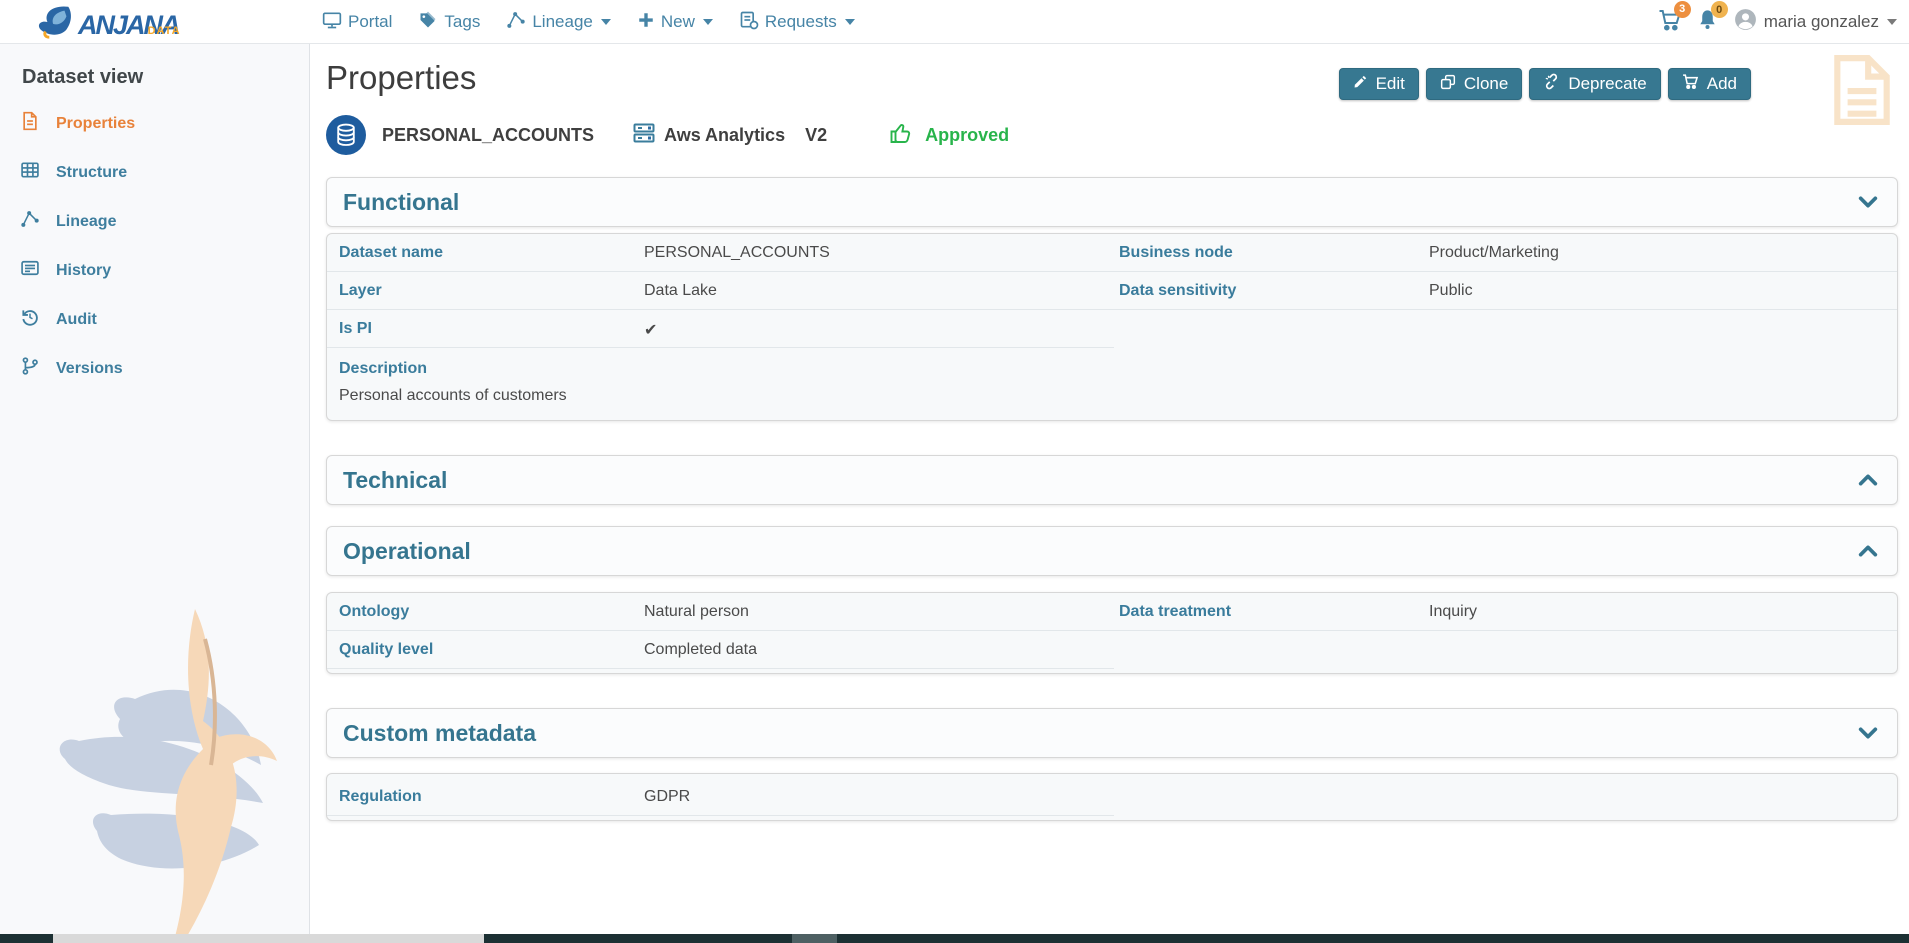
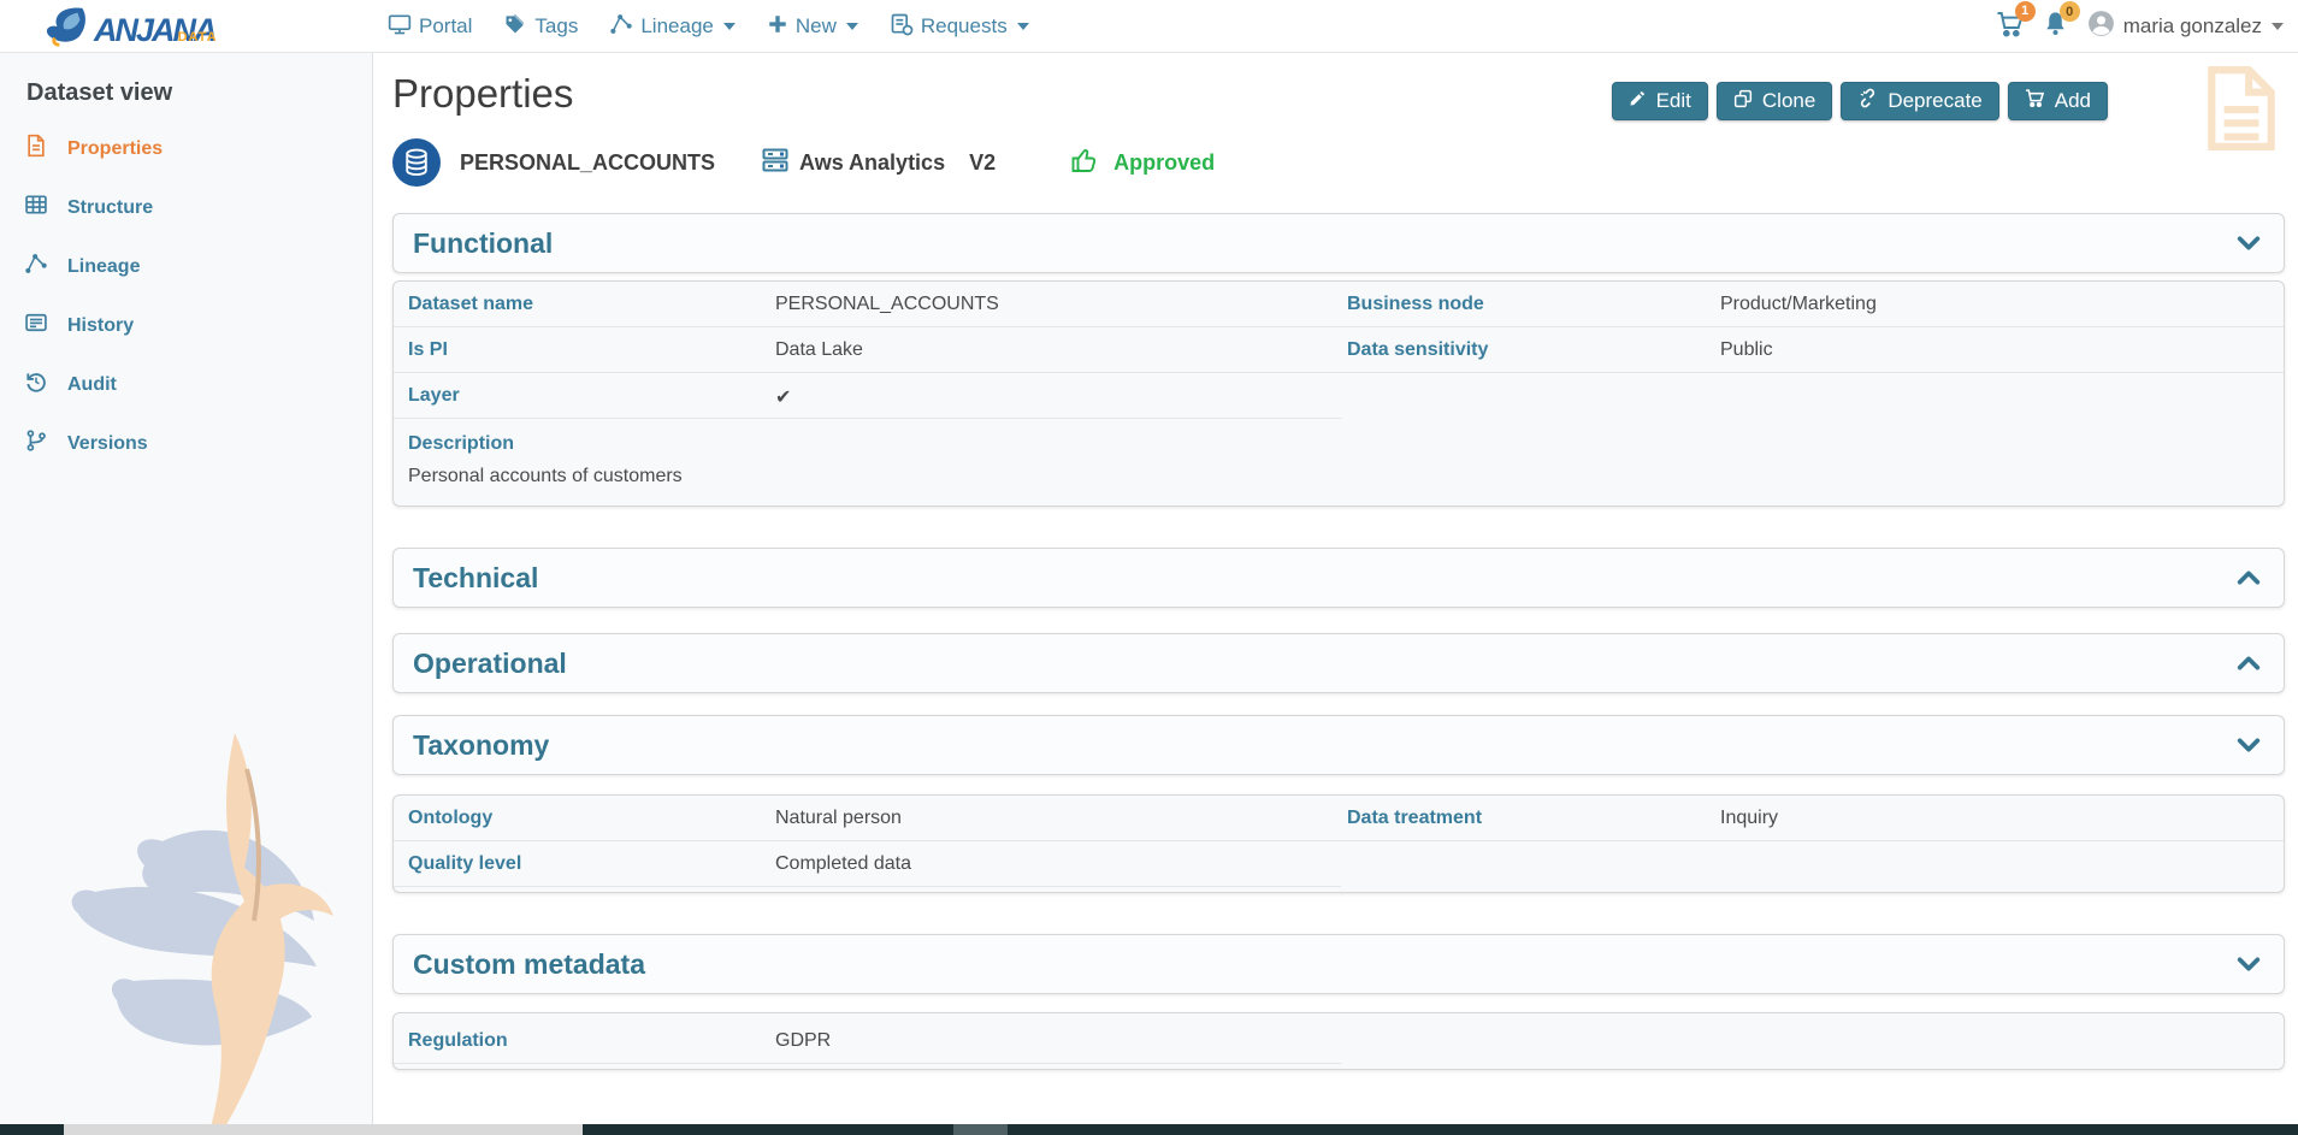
  ANJANA
  DATA
  Portal
  Tags
  Lineage
  New
  Requests
- 3
+ 1
  0
  maria gonzalez
  Dataset view
  Properties
  Structure
  Lineage
  History
  Audit
  Versions
  Properties
  Edit
  Clone
  Deprecate
  Add
  PERSONAL_ACCOUNTS
  Aws Analytics
  V2
  Approved
  Functional
  Dataset name
  PERSONAL_ACCOUNTS
  Business node
  Product/Marketing
- Layer
+ Is PI
  Data Lake
  Data sensitivity
  Public
- Is PI
+ Layer
  ✔
  Description
  Personal accounts of customers
  Technical
  Operational
+ Taxonomy
  Ontology
  Natural person
  Data treatment
  Inquiry
  Quality level
  Completed data
  Custom metadata
  Regulation
  GDPR
